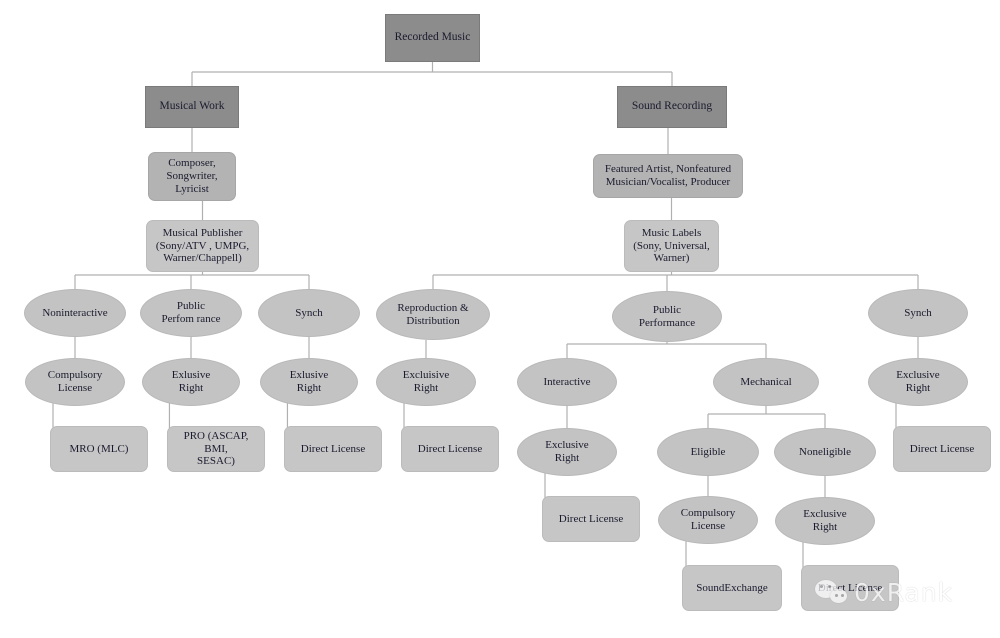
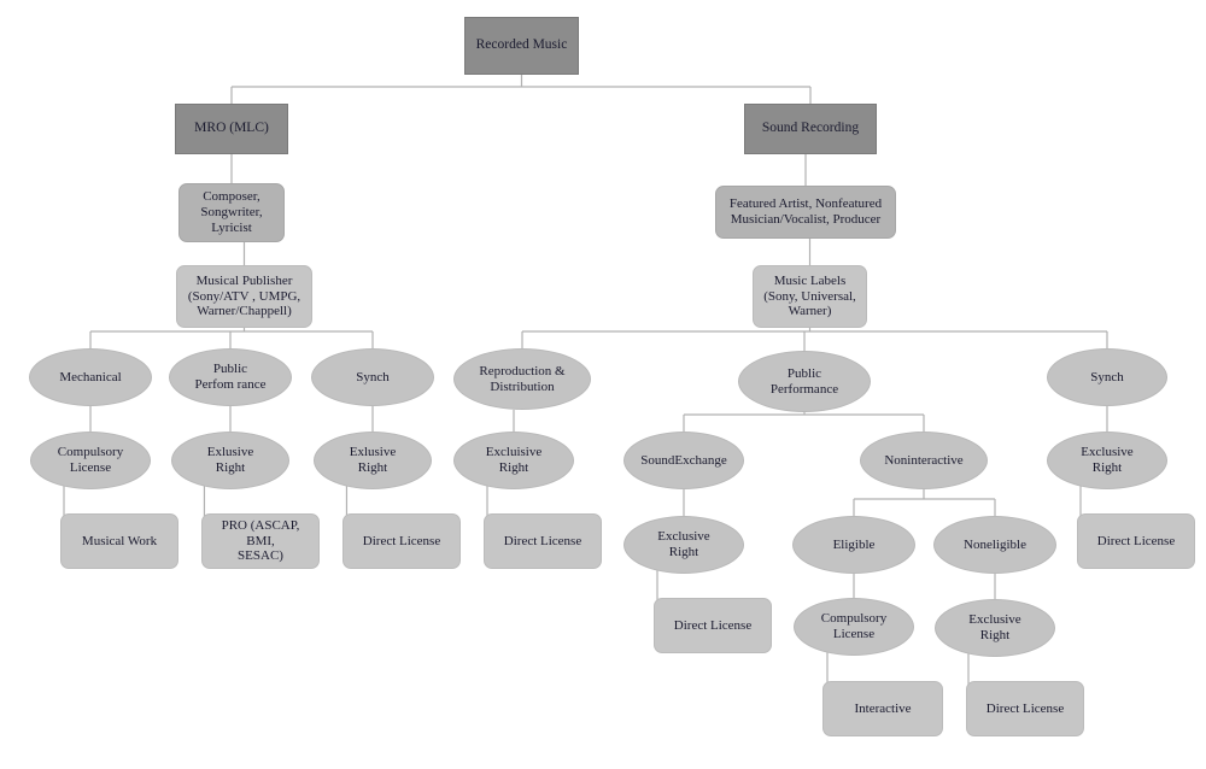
  Recorded Music
- Musical Work
+ MRO (MLC)
  Sound Recording
  Composer,
  Songwriter,
  Lyricist
  Featured Artist, Nonfeatured
  Musician/Vocalist, Producer
  Musical Publisher
  (Sony/ATV , UMPG,
  Warner/Chappell)
  Music Labels
  (Sony, Universal,
  Warner)
- Noninteractive
+ Mechanical
  Public
  Perfom rance
  Synch
  Reproduction &
  Distribution
  Public
  Performance
  Synch
  Compulsory
  License
  Exlusive
  Right
  Exlusive
  Right
  Excluisive
  Right
- Interactive
+ SoundExchange
- Mechanical
+ Noninteractive
  Exclusive
  Right
- MRO (MLC)
+ Musical Work
  PRO (ASCAP, BMI,
  SESAC)
  Direct License
  Direct License
  Exclusive
  Right
  Eligible
  Noneligible
  Direct License
  Compulsory
  License
  Exclusive
  Right
  Direct License
- SoundExchange
+ Interactive
  Direct License
- 0xRank
